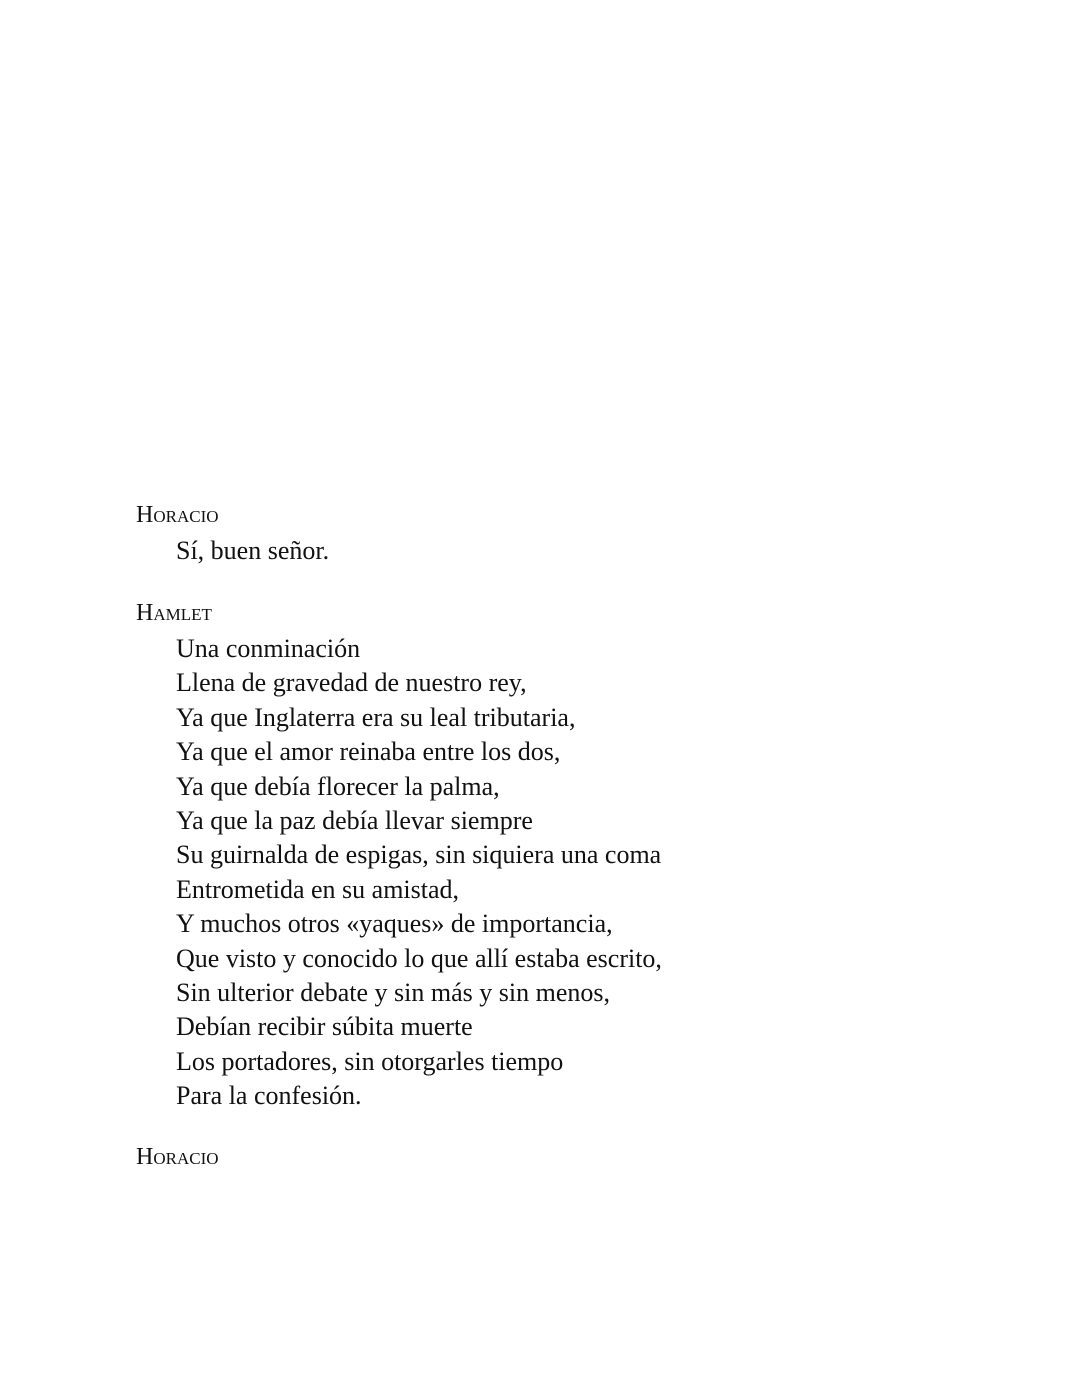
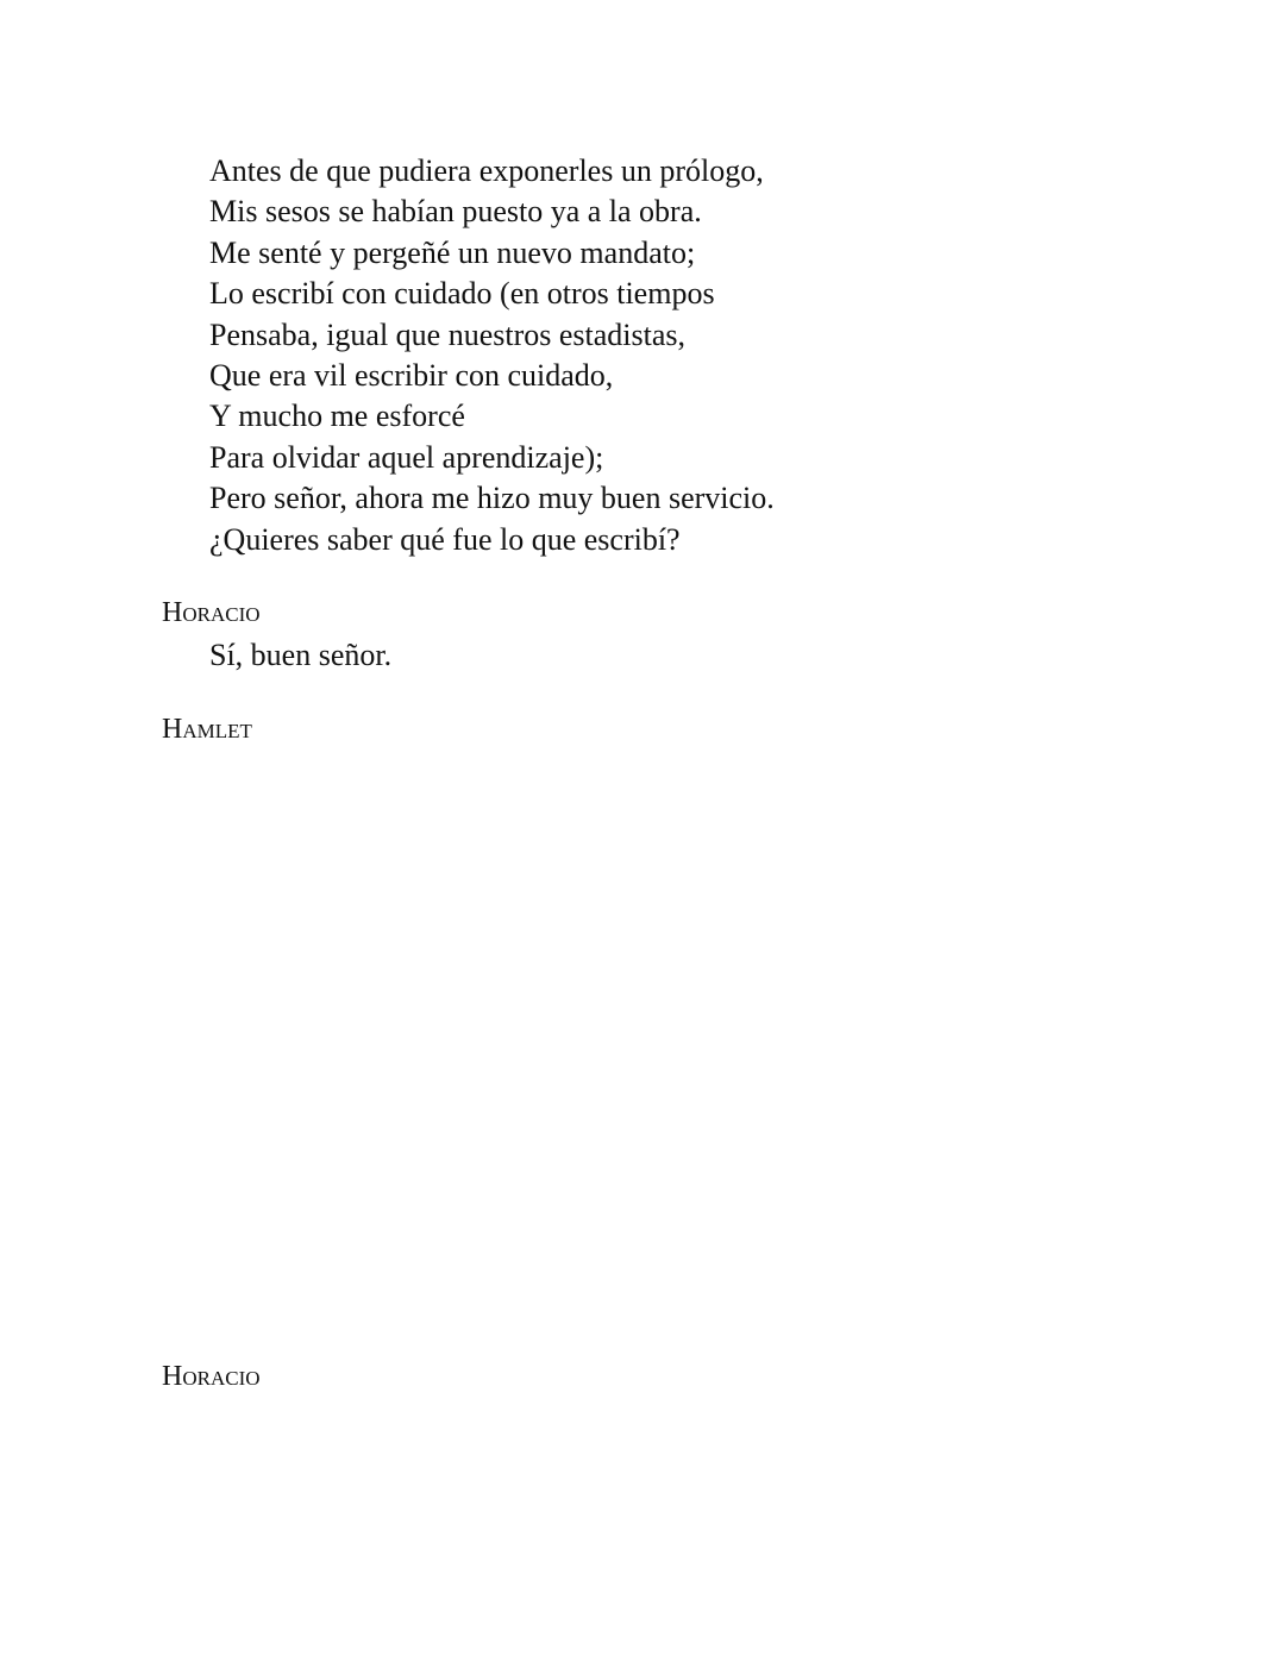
+ Antes de que pudiera exponerles un prólogo,
+ Mis sesos se habían puesto ya a la obra.
+ Me senté y pergeñé un nuevo mandato;
+ Lo escribí con cuidado (en otros tiempos
+ Pensaba, igual que nuestros estadistas,
+ Que era vil escribir con cuidado,
+ Y mucho me esforcé
+ Para olvidar aquel aprendizaje);
+ Pero señor, ahora me hizo muy buen servicio.
+ ¿Quieres saber qué fue lo que escribí?
  Horacio
  Sí, buen señor.
  Hamlet
- Una conminación
- Llena de gravedad de nuestro rey,
- Ya que Inglaterra era su leal tributaria,
- Ya que el amor reinaba entre los dos,
- Ya que debía florecer la palma,
- Ya que la paz debía llevar siempre
- Su guirnalda de espigas, sin siquiera una coma
- Entrometida en su amistad,
- Y muchos otros «yaques» de importancia,
- Que visto y conocido lo que allí estaba escrito,
- Sin ulterior debate y sin más y sin menos,
- Debían recibir súbita muerte
- Los portadores, sin otorgarles tiempo
- Para la confesión.
  Horacio
